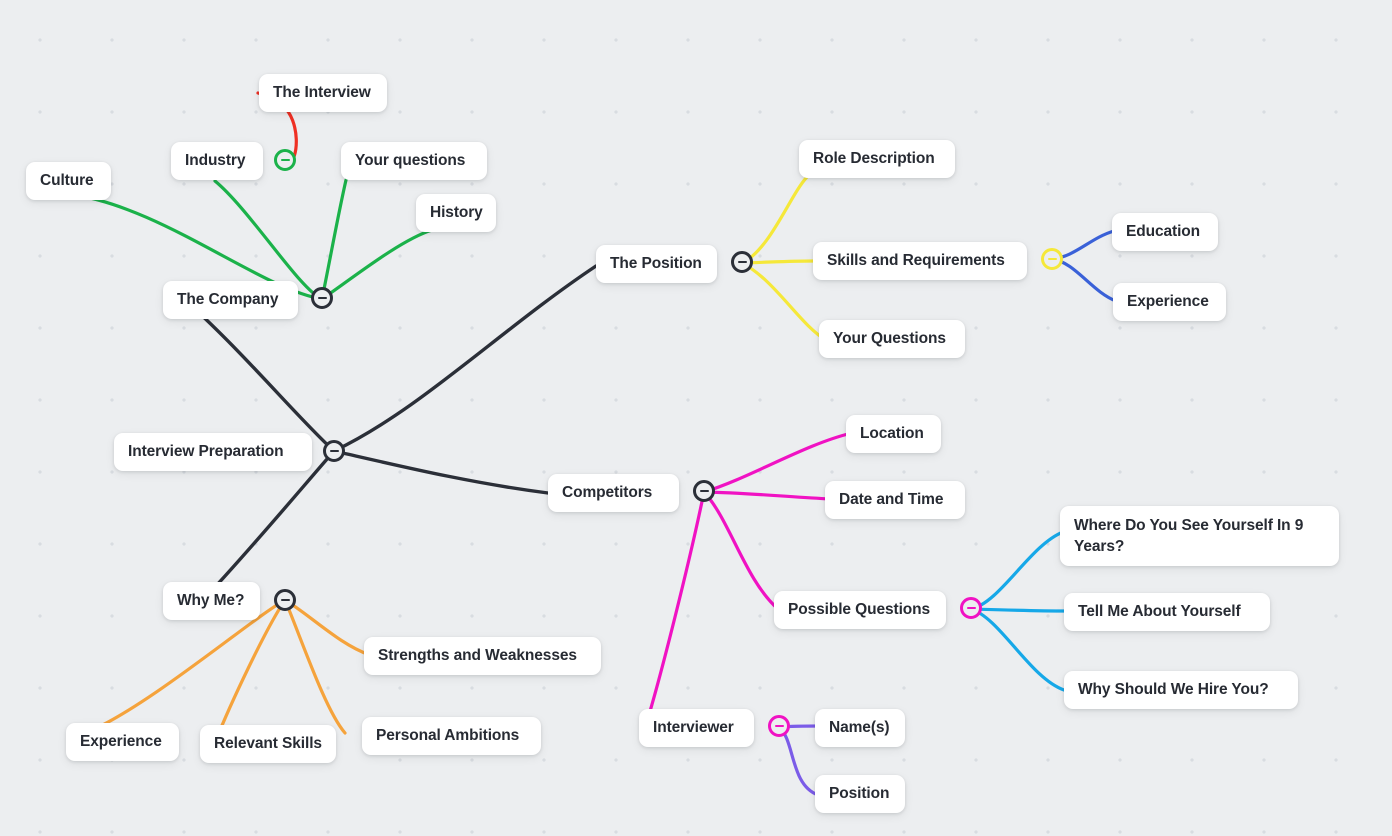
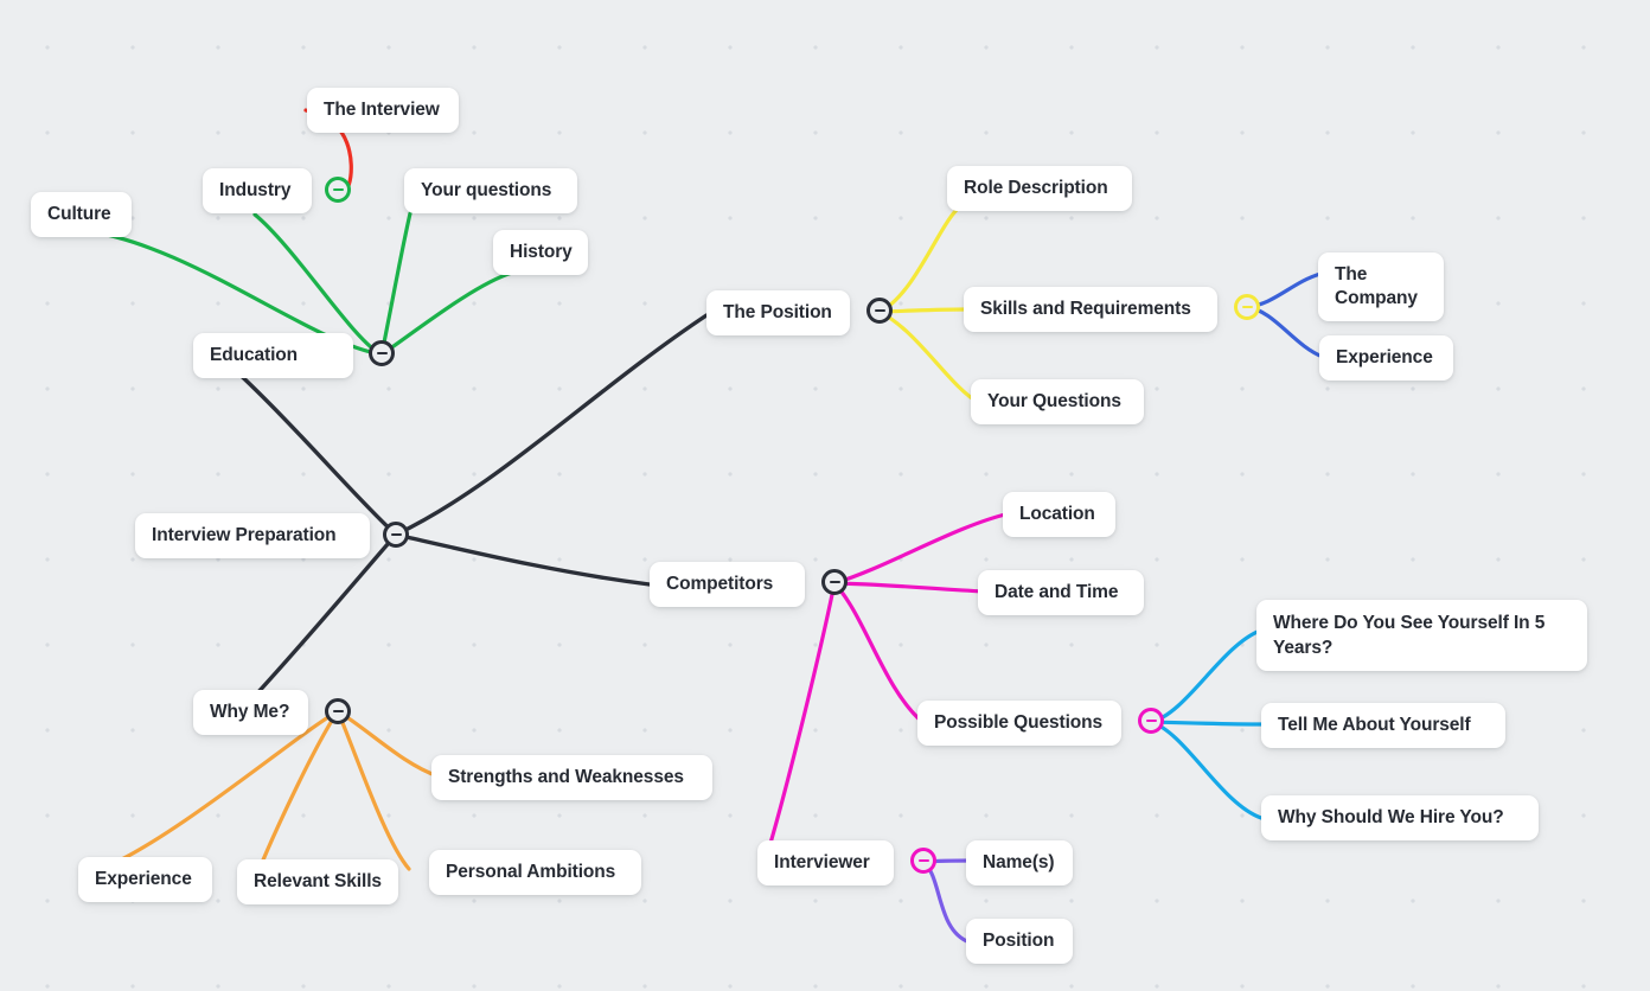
  Interview Preparation
- The Company
+ Education
  Culture
  Industry
  The Interview
  Your questions
  History
  The Position
  Role Description
  Skills and Requirements
- Education
+ The Company
  Experience
  Your Questions
  Competitors
  Location
  Date and Time
  Possible Questions
- Where Do You See Yourself In 9 Years?
+ Where Do You See Yourself In 5 Years?
  Tell Me About Yourself
  Why Should We Hire You?
  Interviewer
  Name(s)
  Position
  Why Me?
  Strengths and Weaknesses
  Personal Ambitions
  Relevant Skills
  Experience
